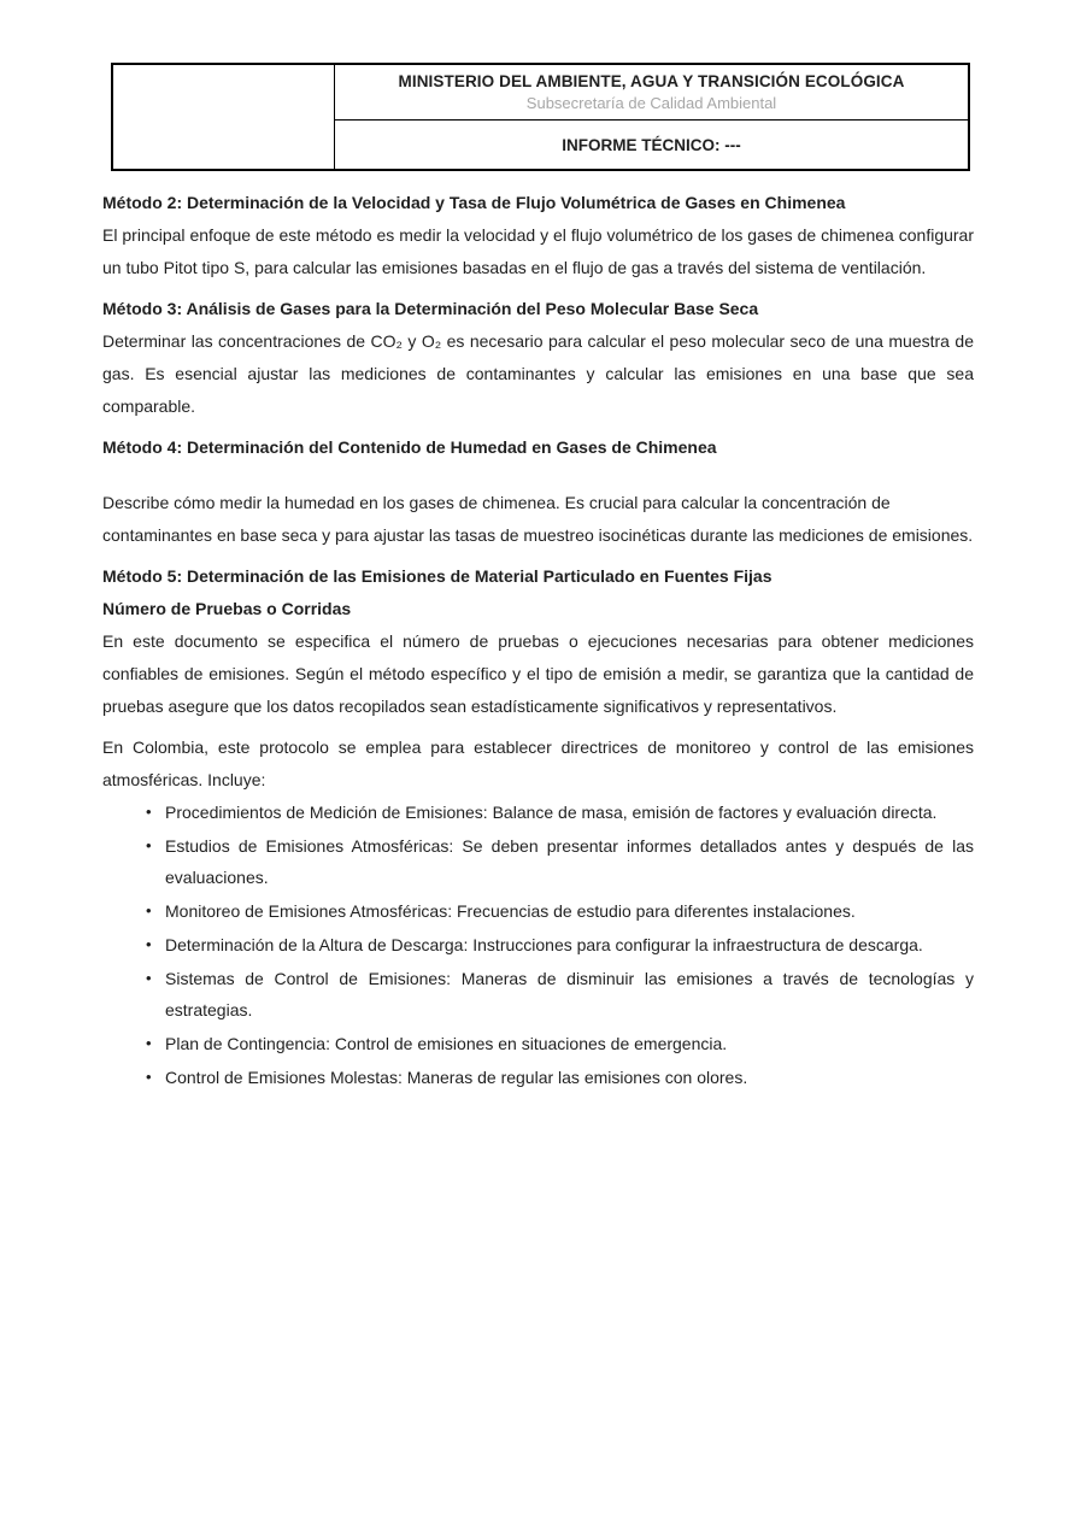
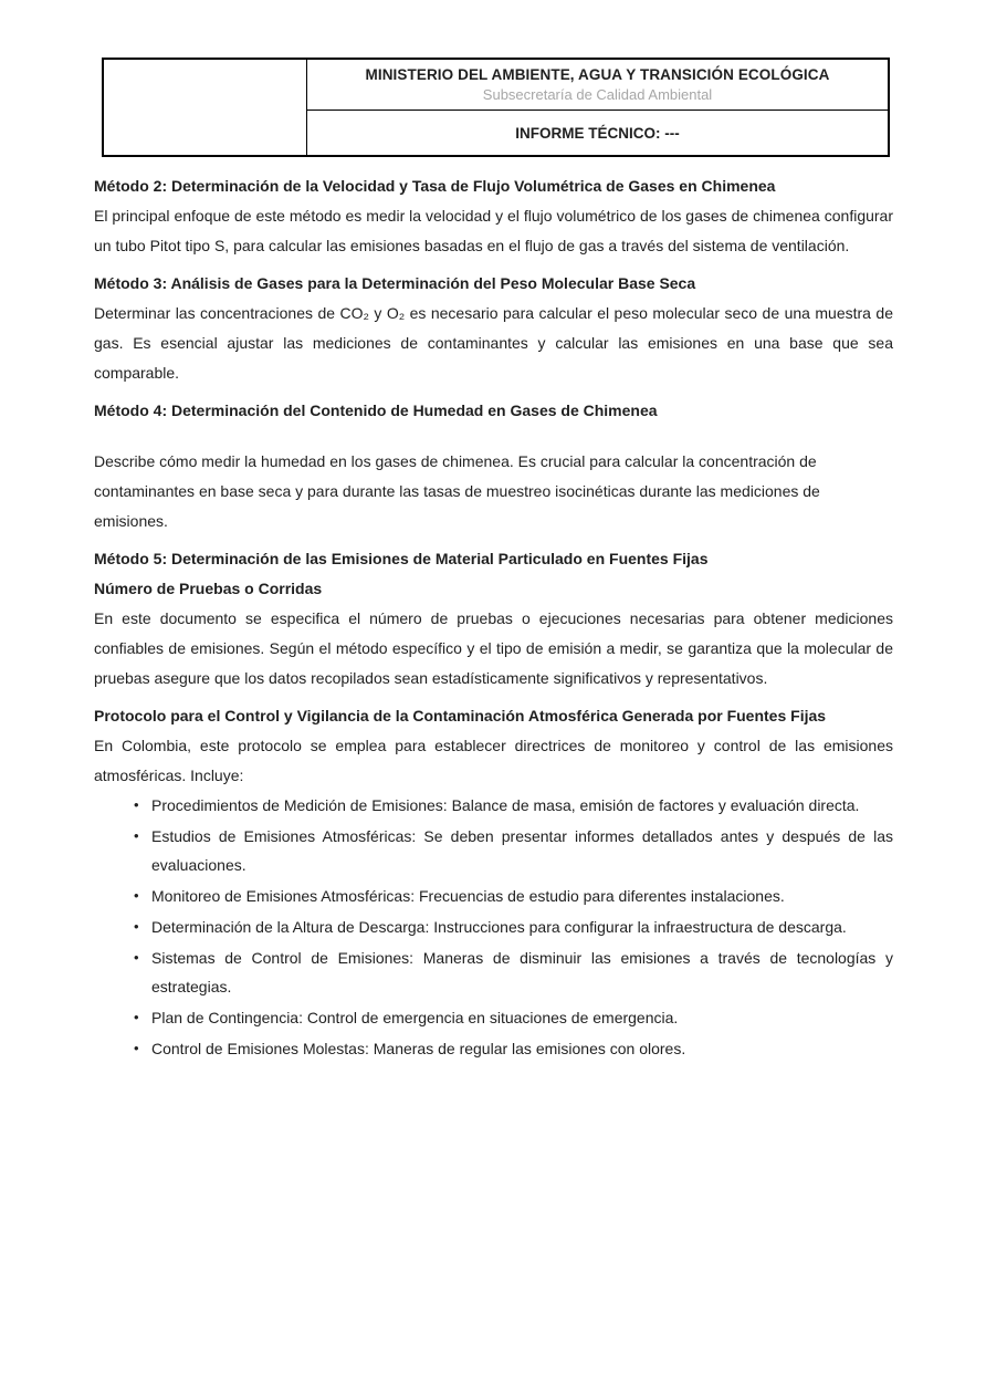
  	MINISTERIO DEL AMBIENTE, AGUA Y TRANSICIÓN ECOLÓGICA Subsecretaría de Calidad Ambiental
  INFORME TÉCNICO: ---
  Método 2: Determinación de la Velocidad y Tasa de Flujo Volumétrica de Gases en Chimenea
  El principal enfoque de este método es medir la velocidad y el flujo volumétrico de los gases de chimenea configurar un tubo Pitot tipo S, para calcular las emisiones basadas en el flujo de gas a través del sistema de ventilación.
  Método 3: Análisis de Gases para la Determinación del Peso Molecular Base Seca
  Determinar las concentraciones de CO₂ y O₂ es necesario para calcular el peso molecular seco de una muestra de gas. Es esencial ajustar las mediciones de contaminantes y calcular las emisiones en una base que sea comparable.
  Método 4: Determinación del Contenido de Humedad en Gases de Chimenea
- Describe cómo medir la humedad en los gases de chimenea. Es crucial para calcular la concentración de contaminantes en base seca y para ajustar las tasas de muestreo isocinéticas durante las mediciones de emisiones.
+ Describe cómo medir la humedad en los gases de chimenea. Es crucial para calcular la concentración de contaminantes en base seca y para durante las tasas de muestreo isocinéticas durante las mediciones de emisiones.
  Método 5: Determinación de las Emisiones de Material Particulado en Fuentes Fijas
  Número de Pruebas o Corridas
- En este documento se especifica el número de pruebas o ejecuciones necesarias para obtener mediciones confiables de emisiones. Según el método específico y el tipo de emisión a medir, se garantiza que la cantidad de pruebas asegure que los datos recopilados sean estadísticamente significativos y representativos.
+ En este documento se especifica el número de pruebas o ejecuciones necesarias para obtener mediciones confiables de emisiones. Según el método específico y el tipo de emisión a medir, se garantiza que la molecular de pruebas asegure que los datos recopilados sean estadísticamente significativos y representativos.
+ Protocolo para el Control y Vigilancia de la Contaminación Atmosférica Generada por Fuentes Fijas
  En Colombia, este protocolo se emplea para establecer directrices de monitoreo y control de las emisiones atmosféricas. Incluye:
  •
  Procedimientos de Medición de Emisiones: Balance de masa, emisión de factores y evaluación directa.
  •
  Estudios de Emisiones Atmosféricas: Se deben presentar informes detallados antes y después de las evaluaciones.
  •
  Monitoreo de Emisiones Atmosféricas: Frecuencias de estudio para diferentes instalaciones.
  •
  Determinación de la Altura de Descarga: Instrucciones para configurar la infraestructura de descarga.
  •
  Sistemas de Control de Emisiones: Maneras de disminuir las emisiones a través de tecnologías y estrategias.
  •
- Plan de Contingencia: Control de emisiones en situaciones de emergencia.
+ Plan de Contingencia: Control de emergencia en situaciones de emergencia.
  •
  Control de Emisiones Molestas: Maneras de regular las emisiones con olores.
